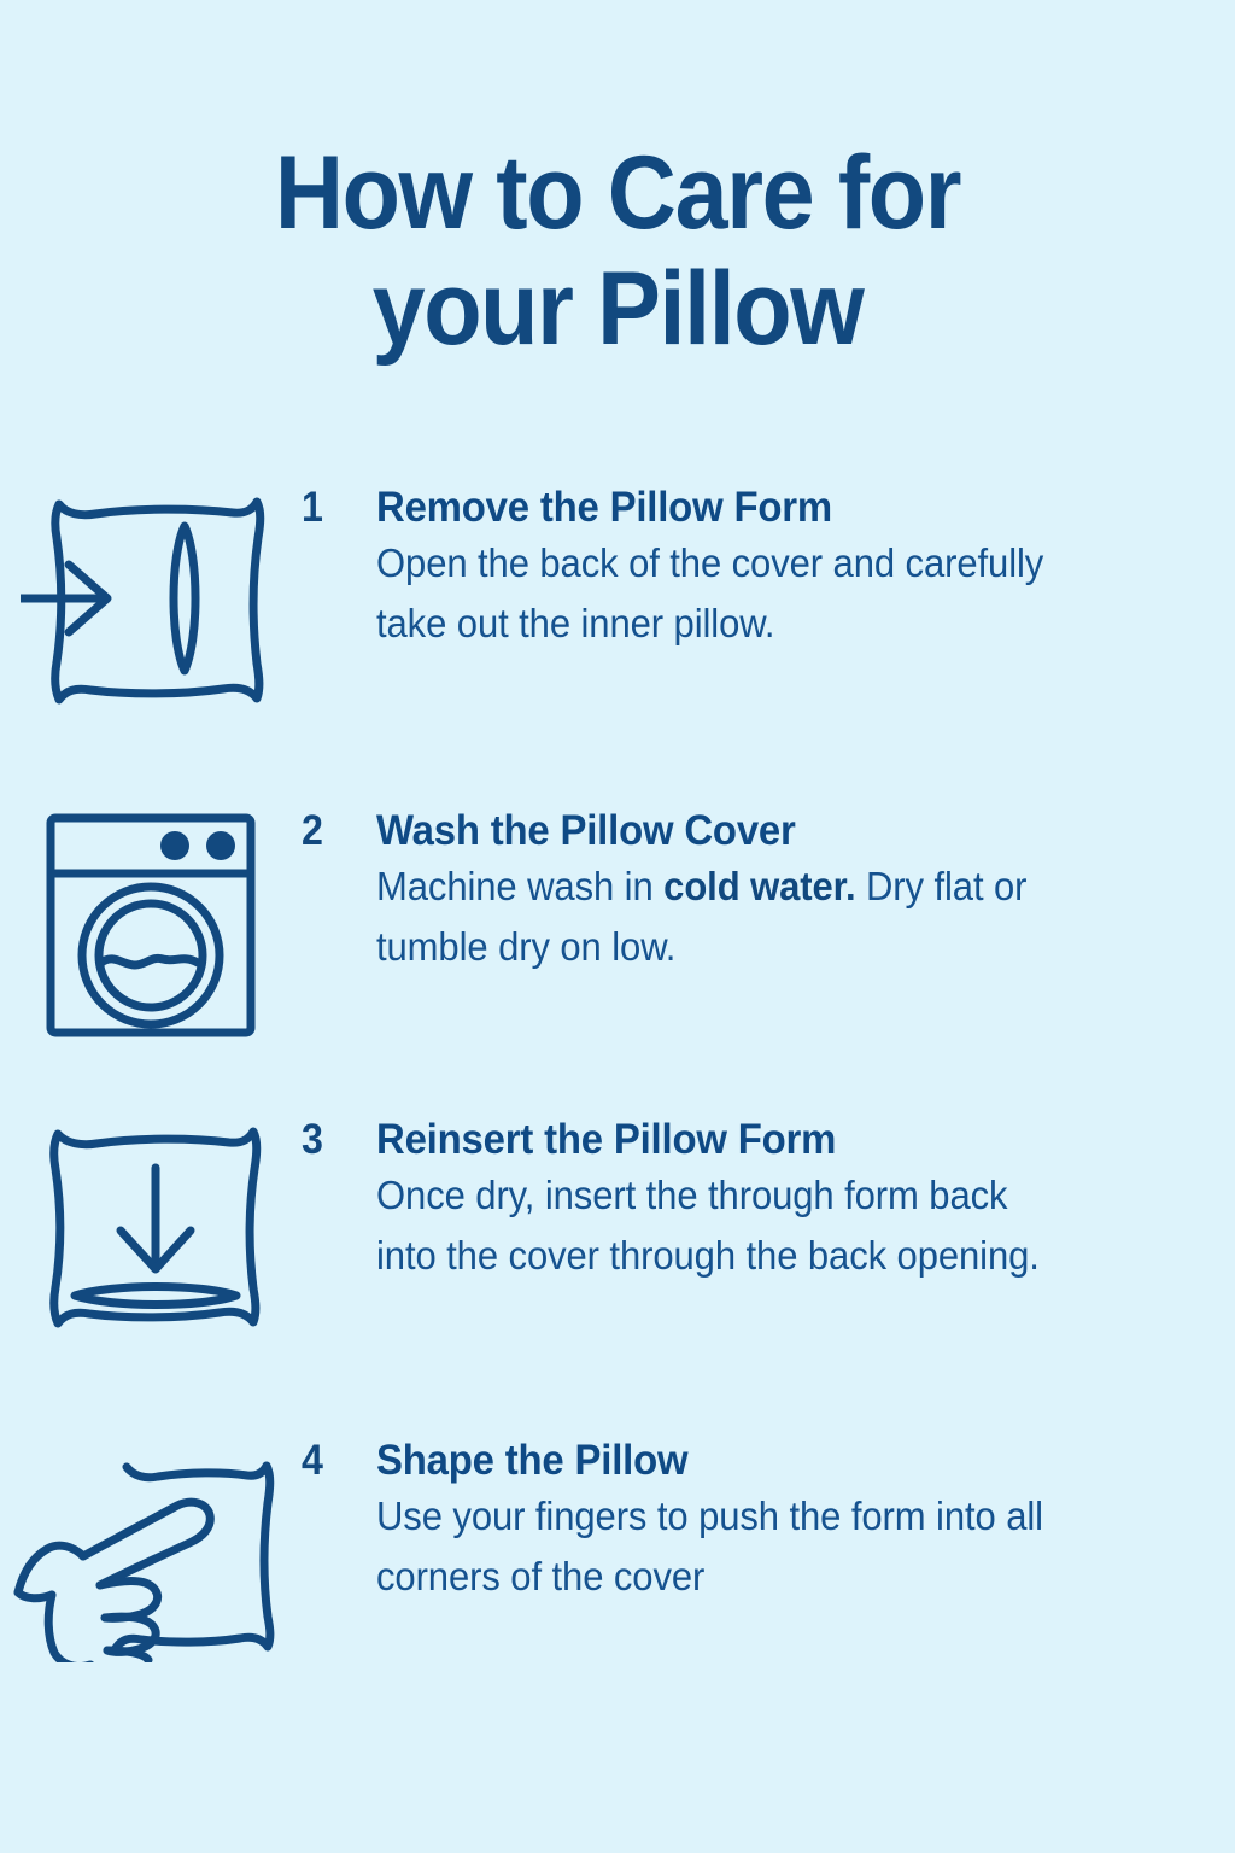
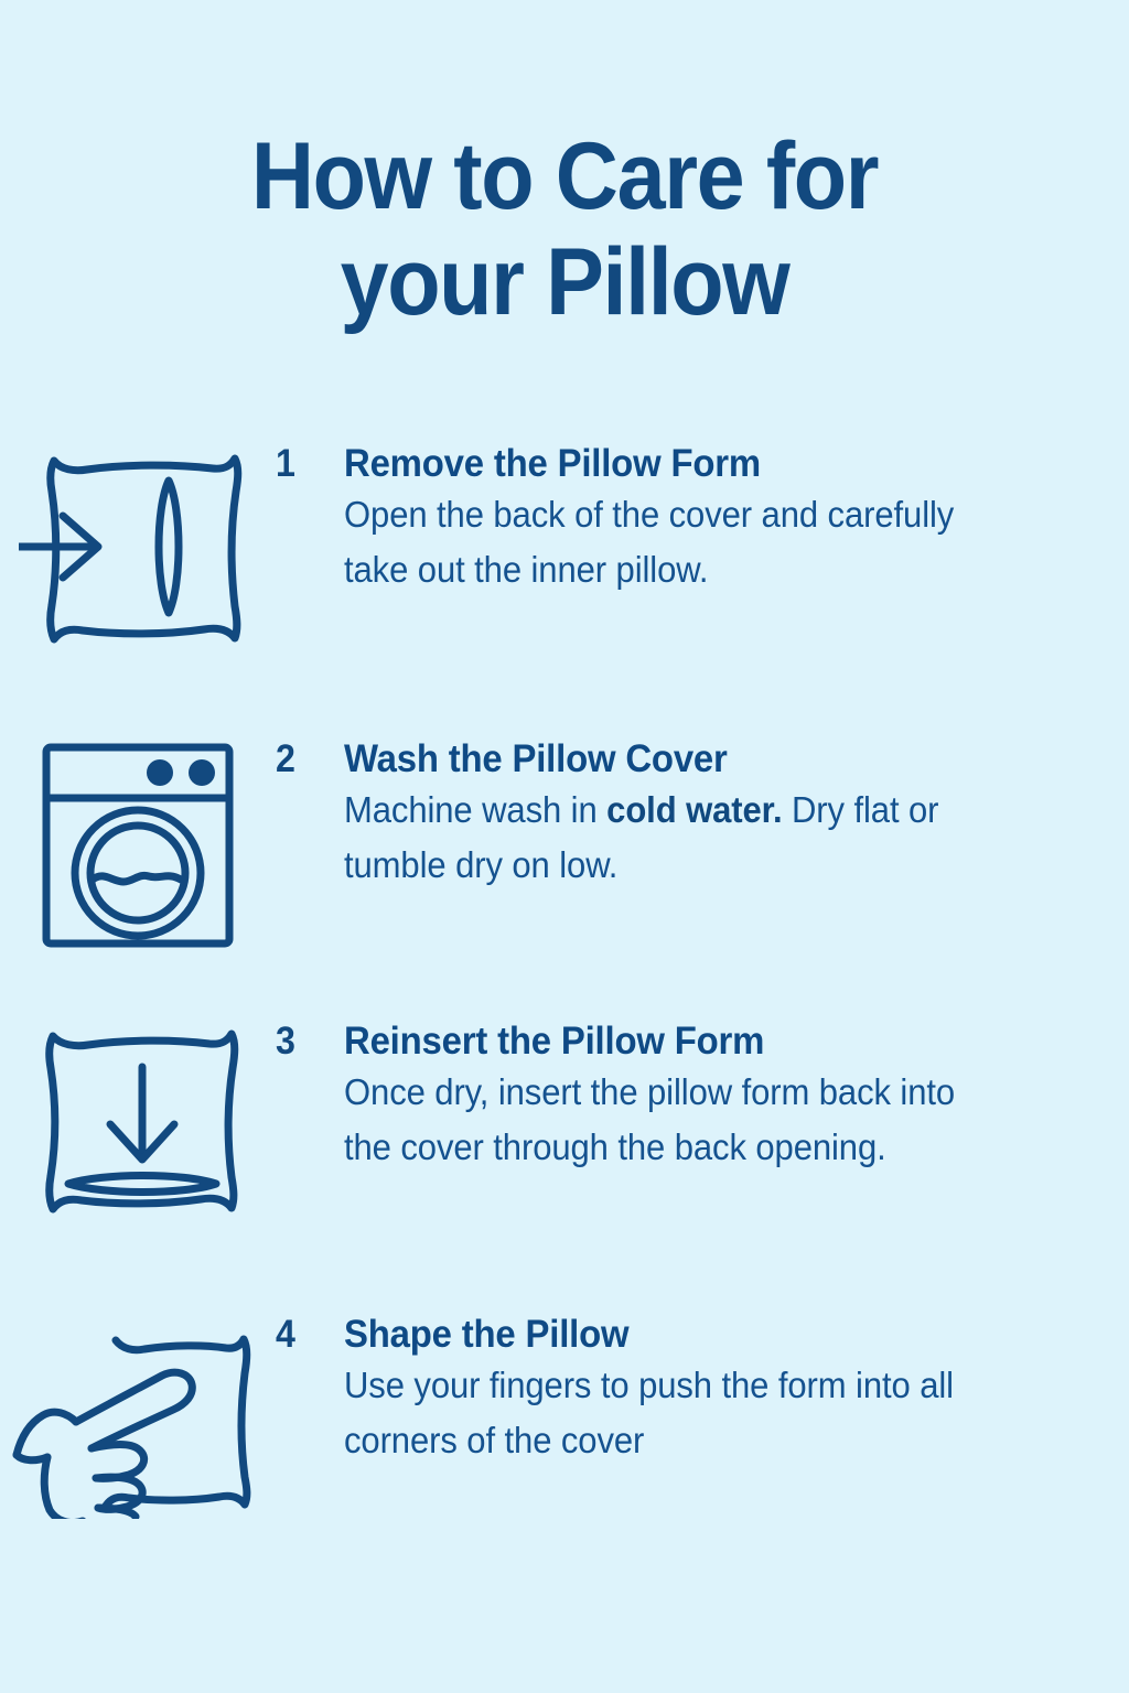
  How to Care for
  your Pillow
  1
  Remove the Pillow Form
  Open the back of the cover and carefully take out the inner pillow.
  2
  Wash the Pillow Cover
  Machine wash in cold water. Dry flat or tumble dry on low.
  3
  Reinsert the Pillow Form
- Once dry, insert the through form back into the cover through the back opening.
+ Once dry, insert the pillow form back into the cover through the back opening.
  4
  Shape the Pillow
  Use your fingers to push the form into all corners of the cover
